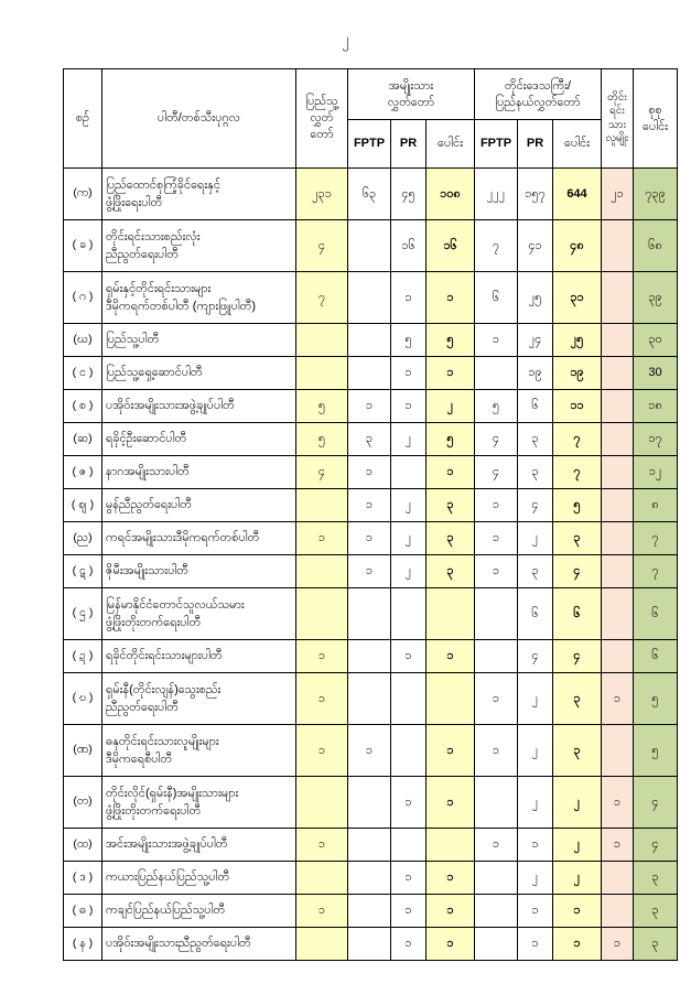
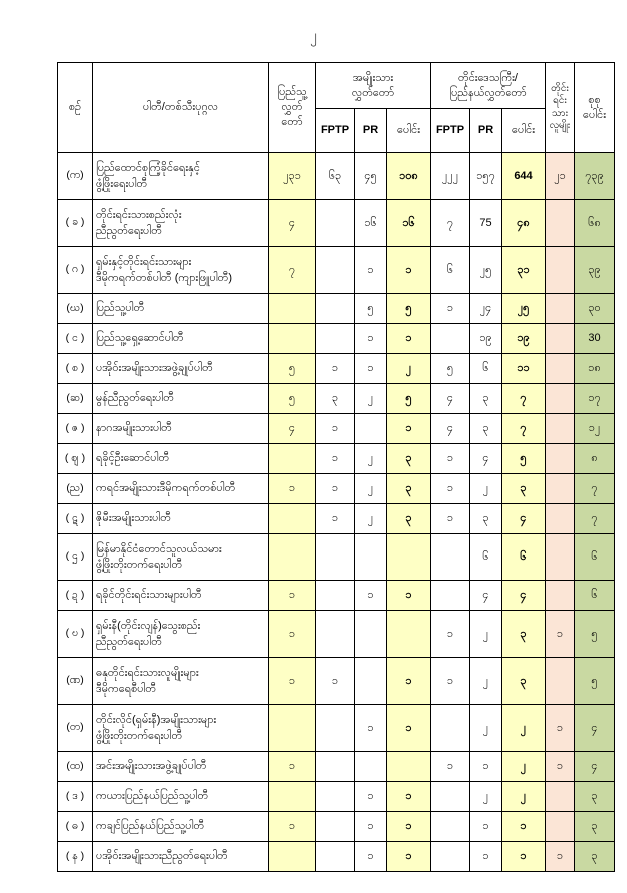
  ၂
  စဉ်	ပါတီ/တစ်သီးပုဂ္ဂလ	ပြည်သူ့ လွှတ် တော်	အမျိုးသား လွှတ်တော်	တိုင်းဒေသကြီး/ ပြည်နယ်လွှတ်တော်	တိုင်း ရင်း သား လူမျိုး	စုစု ပေါင်း
  FPTP	PR	ပေါင်း	FPTP	PR	ပေါင်း
  (က)	ပြည်ထောင်စုကြံ့ခိုင်ရေးနှင့် ဖွံ့ဖြိုးရေးပါတီ	၂၃၁	၆၃	၄၅	၁၀၈	၂၂၂	၁၅၇	644	၂၁	၇၃၉
- ( ခ )	တိုင်းရင်းသားစည်းလုံး ညီညွတ်ရေးပါတီ	၄		၁၆	၁၆	၇	၄၁	၄၈		၆၈
+ ( ခ )	တိုင်းရင်းသားစည်းလုံး ညီညွတ်ရေးပါတီ	၄		၁၆	၁၆	၇	75	၄၈		၆၈
  ( ဂ )	ရှမ်းနှင့်တိုင်းရင်းသားများ ဒီမိုကရက်တစ်ပါတီ (ကျားဖြူပါတီ)	၇		၁	၁	၆	၂၅	၃၁		၃၉
  (ဃ)	ပြည်သူ့ပါတီ			၅	၅	၁	၂၄	၂၅		၃၀
  ( င )	ပြည်သူ့ရှေ့ဆောင်ပါတီ			၁	၁		၁၉	၁၉		30
  ( စ )	ပအိုဝ်းအမျိုးသားအဖွဲ့ချုပ်ပါတီ	၅	၁	၁	၂	၅	၆	၁၁		၁၈
- (ဆ)	ရခိုင့်ဦးဆောင်ပါတီ	၅	၃	၂	၅	၄	၃	၇		၁၇
+ (ဆ)	မွန်ညီညွတ်ရေးပါတီ	၅	၃	၂	၅	၄	၃	၇		၁၇
  ( ဇ )	နာဂအမျိုးသားပါတီ	၄	၁		၁	၄	၃	၇		၁၂
- ( ဈ )	မွန်ညီညွတ်ရေးပါတီ		၁	၂	၃	၁	၄	၅		၈
+ ( ဈ )	ရခိုင့်ဦးဆောင်ပါတီ		၁	၂	၃	၁	၄	၅		၈
  (ည)	ကရင်အမျိုးသားဒီမိုကရက်တစ်ပါတီ	၁	၁	၂	၃	၁	၂	၃		၇
  ( ဋ )	ဇိုမီးအမျိုးသားပါတီ		၁	၂	၃	၁	၃	၄		၇
  ( ဌ )	မြန်မာနိုင်ငံတောင်သူလယ်သမား ဖွံ့ဖြိုးတိုးတက်ရေးပါတီ						၆	၆		၆
  ( ဍ )	ရခိုင်တိုင်းရင်းသားများပါတီ	၁		၁	၁		၄	၄		၆
  ( ဎ )	ရှမ်းနီ(တိုင်းလျန်)သွေးစည်း ညီညွတ်ရေးပါတီ	၁				၁	၂	၃	၁	၅
  (ဏ)	ဓနုတိုင်းရင်းသားလူမျိုးများ ဒီမိုကရေစီပါတီ	၁	၁		၁	၁	၂	၃		၅
  (တ)	တိုင်းလိုင်(ရှမ်းနီ)အမျိုးသားများ ဖွံ့ဖြိုးတိုးတက်ရေးပါတီ			၁	၁		၂	၂	၁	၄
  (ထ)	အင်းအမျိုးသားအဖွဲ့ချုပ်ပါတီ	၁				၁	၁	၂	၁	၄
  ( ဒ )	ကယားပြည်နယ်ပြည်သူ့ပါတီ			၁	၁		၂	၂		၃
  ( ဓ )	ကချင်ပြည်နယ်ပြည်သူ့ပါတီ	၁		၁	၁		၁	၁		၃
  ( န )	ပအိုဝ်းအမျိုးသားညီညွတ်ရေးပါတီ			၁	၁		၁	၁	၁	၃
